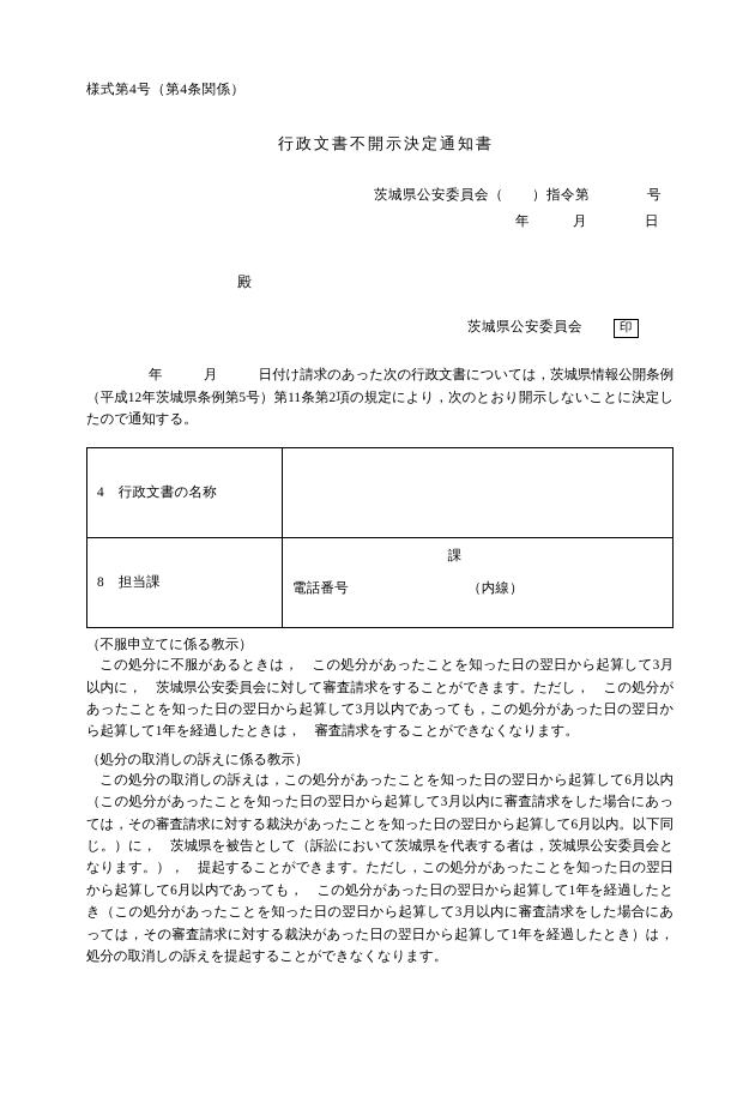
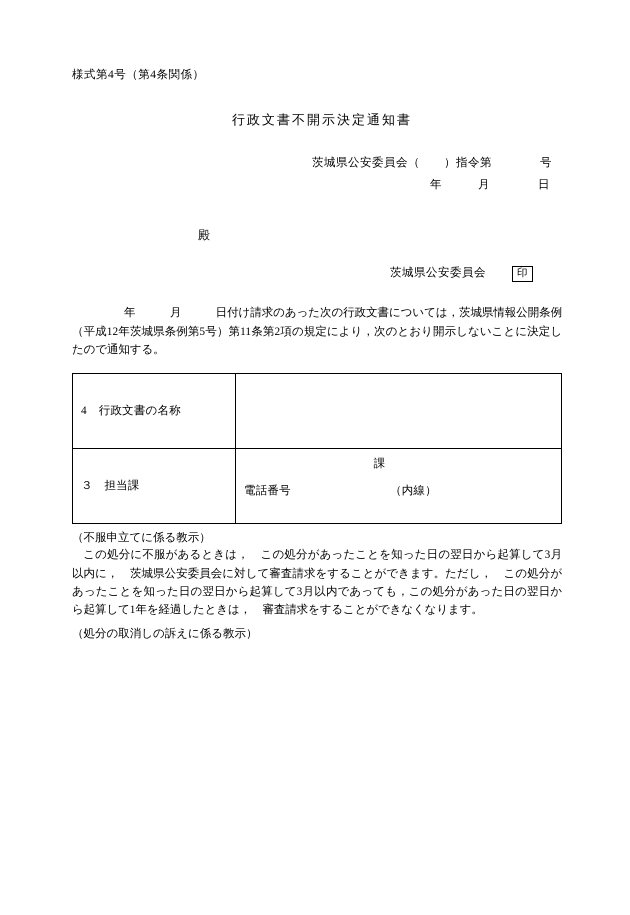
  様式第4号（第4条関係）
  行政文書不開示決定通知書
  茨城県公安委員会（ ）指令第 号
  年 月 日
  殿
  茨城県公安委員会
  印
  年 月 日付け請求のあった次の行政文書については，茨城県情報公開条例（平成12年茨城県条例第5号）第11条第2項の規定により，次のとおり開示しないことに決定したので通知する。
  4 行政文書の名称
- 8 担当課	課 電話番号 （内線）
+ ３ 担当課	課 電話番号 （内線）
  （不服申立てに係る教示）
  この処分に不服があるときは， この処分があったことを知った日の翌日から起算して3月以内に， 茨城県公安委員会に対して審査請求をすることができます。ただし， この処分があったことを知った日の翌日から起算して3月以内であっても，この処分があった日の翌日から起算して1年を経過したときは， 審査請求をすることができなくなります。
  （処分の取消しの訴えに係る教示）
- この処分の取消しの訴えは，この処分があったことを知った日の翌日から起算して6月以内（この処分があったことを知った日の翌日から起算して3月以内に審査請求をした場合にあっては，その審査請求に対する裁決があったことを知った日の翌日から起算して6月以内。以下同じ。）に， 茨城県を被告として（訴訟において茨城県を代表する者は，茨城県公安委員会となります。）， 提起することができます。ただし，この処分があったことを知った日の翌日から起算して6月以内であっても， この処分があった日の翌日から起算して1年を経過したとき（この処分があったことを知った日の翌日から起算して3月以内に審査請求をした場合にあっては，その審査請求に対する裁決があった日の翌日から起算して1年を経過したとき）は， 処分の取消しの訴えを提起することができなくなります。
